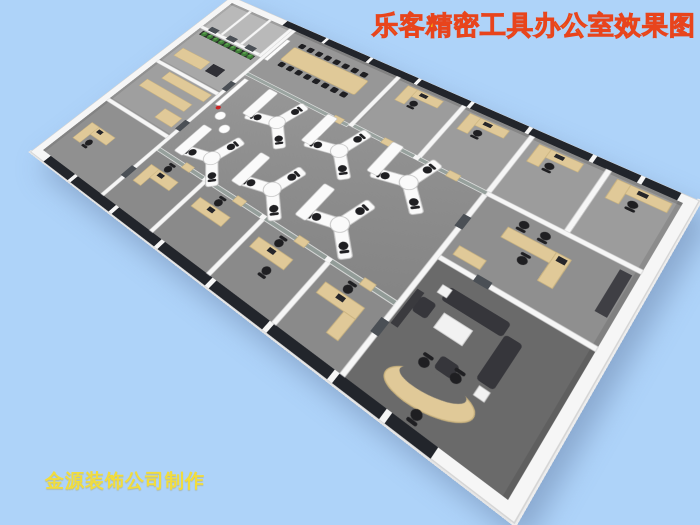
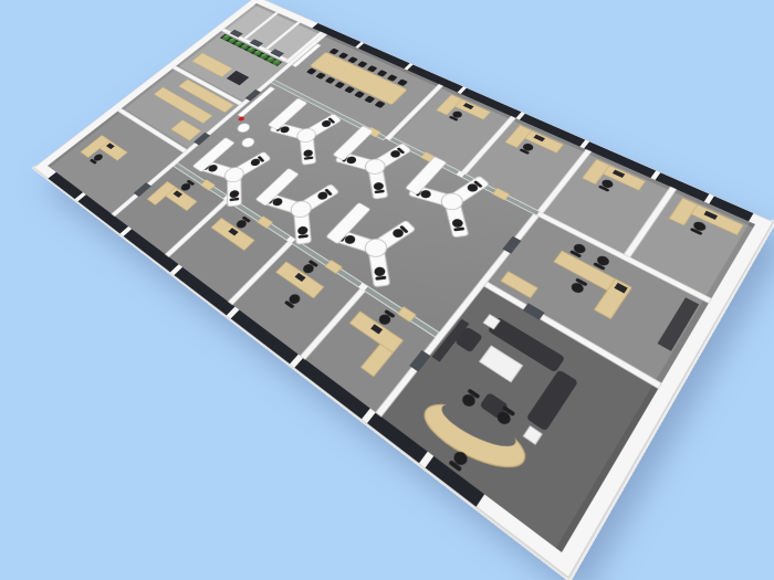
- 乐客精密工具办公室效果图
- 金源装饰公司制作
